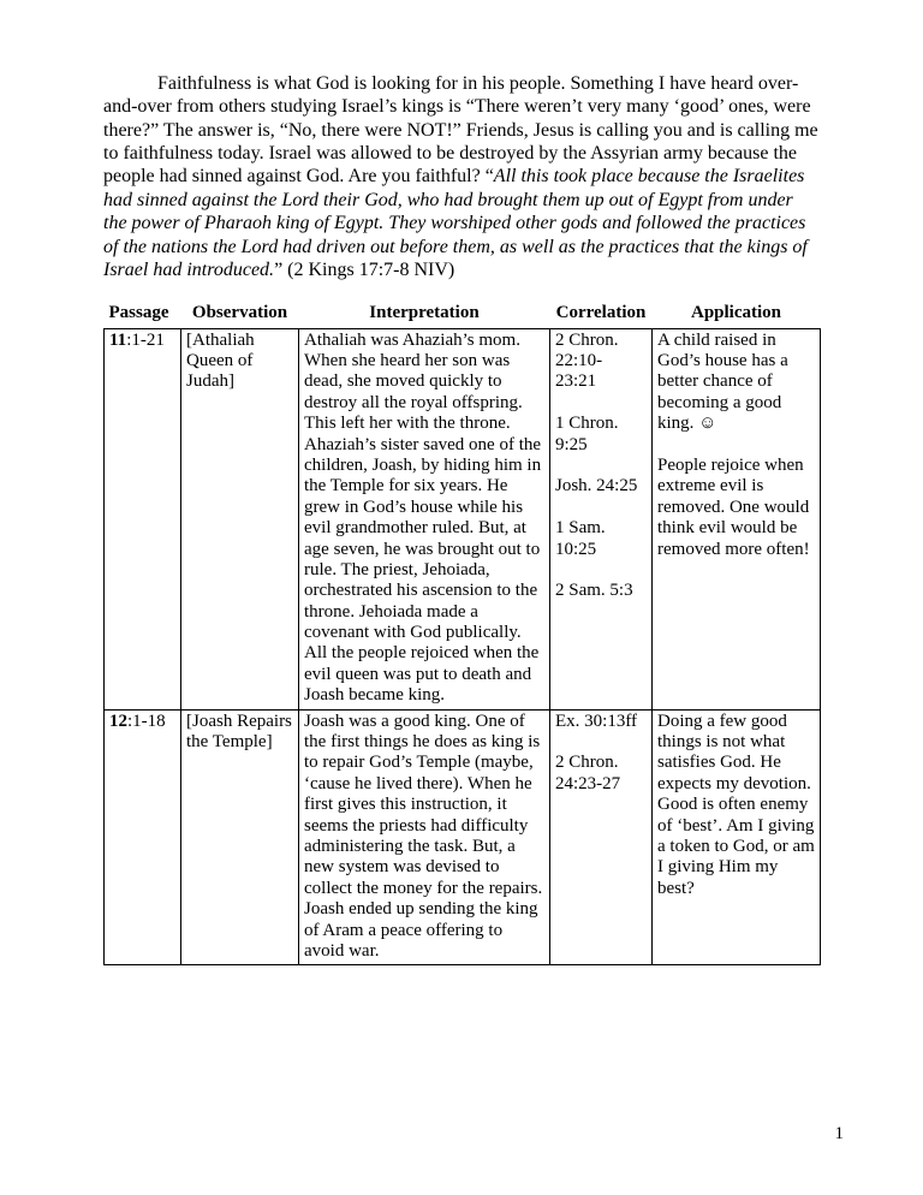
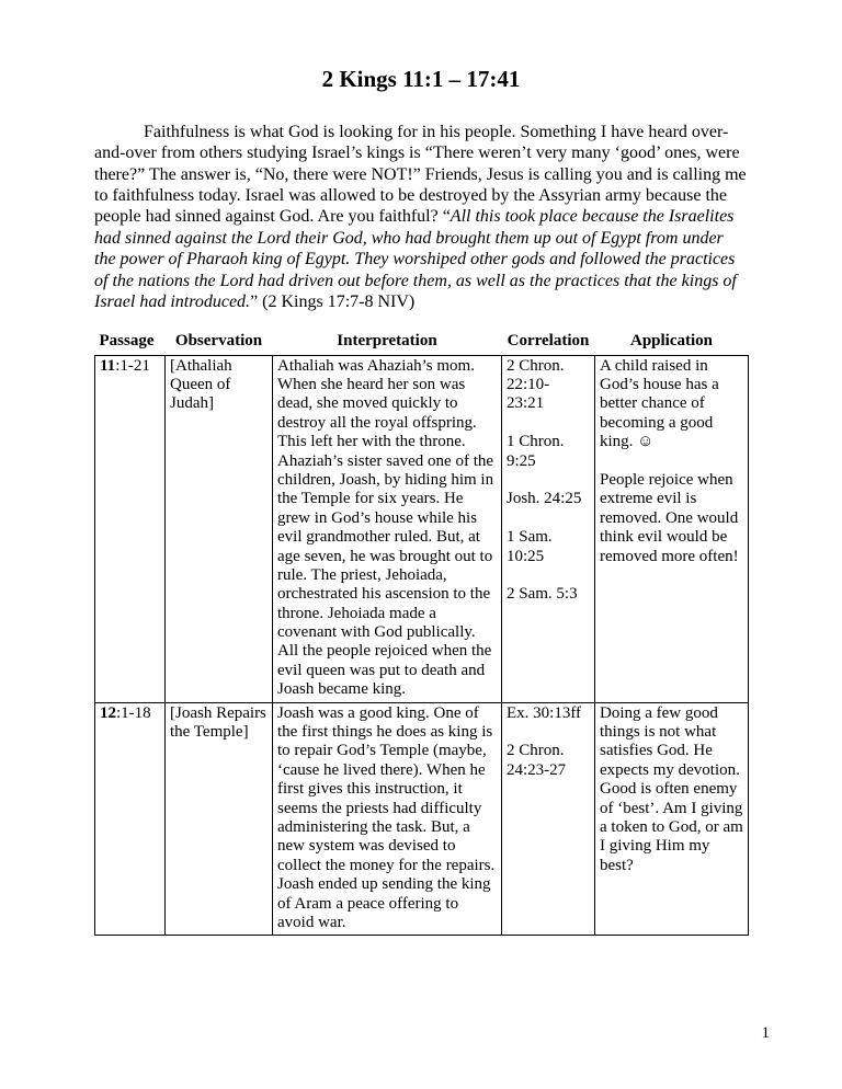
+ 2 Kings 11:1 – 17:41
  Faithfulness is what God is looking for in his people. Something I have heard over-and-over from others studying Israel’s kings is “There weren’t very many ‘good’ ones, were there?” The answer is, “No, there were NOT!” Friends, Jesus is calling you and is calling me to faithfulness today. Israel was allowed to be destroyed by the Assyrian army because the people had sinned against God. Are you faithful? “All this took place because the Israelites had sinned against the Lord their God, who had brought them up out of Egypt from under the power of Pharaoh king of Egypt. They worshiped other gods and followed the practices of the nations the Lord had driven out before them, as well as the practices that the kings of Israel had introduced.” (2 Kings 17:7-8 NIV)
  Passage	Observation	Interpretation	Correlation	Application
  11:1-21	[Athaliah Queen of Judah]	Athaliah was Ahaziah’s mom. When she heard her son was dead, she moved quickly to destroy all the royal offspring. This left her with the throne. Ahaziah’s sister saved one of the children, Joash, by hiding him in the Temple for six years. He grew in God’s house while his evil grandmother ruled. But, at age seven, he was brought out to rule. The priest, Jehoiada, orchestrated his ascension to the throne. Jehoiada made a covenant with God publically. All the people rejoiced when the evil queen was put to death and Joash became king.	2 Chron. 22:10- 23:21 1 Chron. 9:25 Josh. 24:25 1 Sam. 10:25 2 Sam. 5:3	A child raised in God’s house has a better chance of becoming a good king. ☺ People rejoice when extreme evil is removed. One would think evil would be removed more often!
  12:1-18	[Joash Repairs the Temple]	Joash was a good king. One of the first things he does as king is to repair God’s Temple (maybe, ‘cause he lived there). When he first gives this instruction, it seems the priests had difficulty administering the task. But, a new system was devised to collect the money for the repairs. Joash ended up sending the king of Aram a peace offering to avoid war.	Ex. 30:13ff 2 Chron. 24:23-27	Doing a few good things is not what satisfies God. He expects my devotion. Good is often enemy of ‘best’. Am I giving a token to God, or am I giving Him my best?
  1
